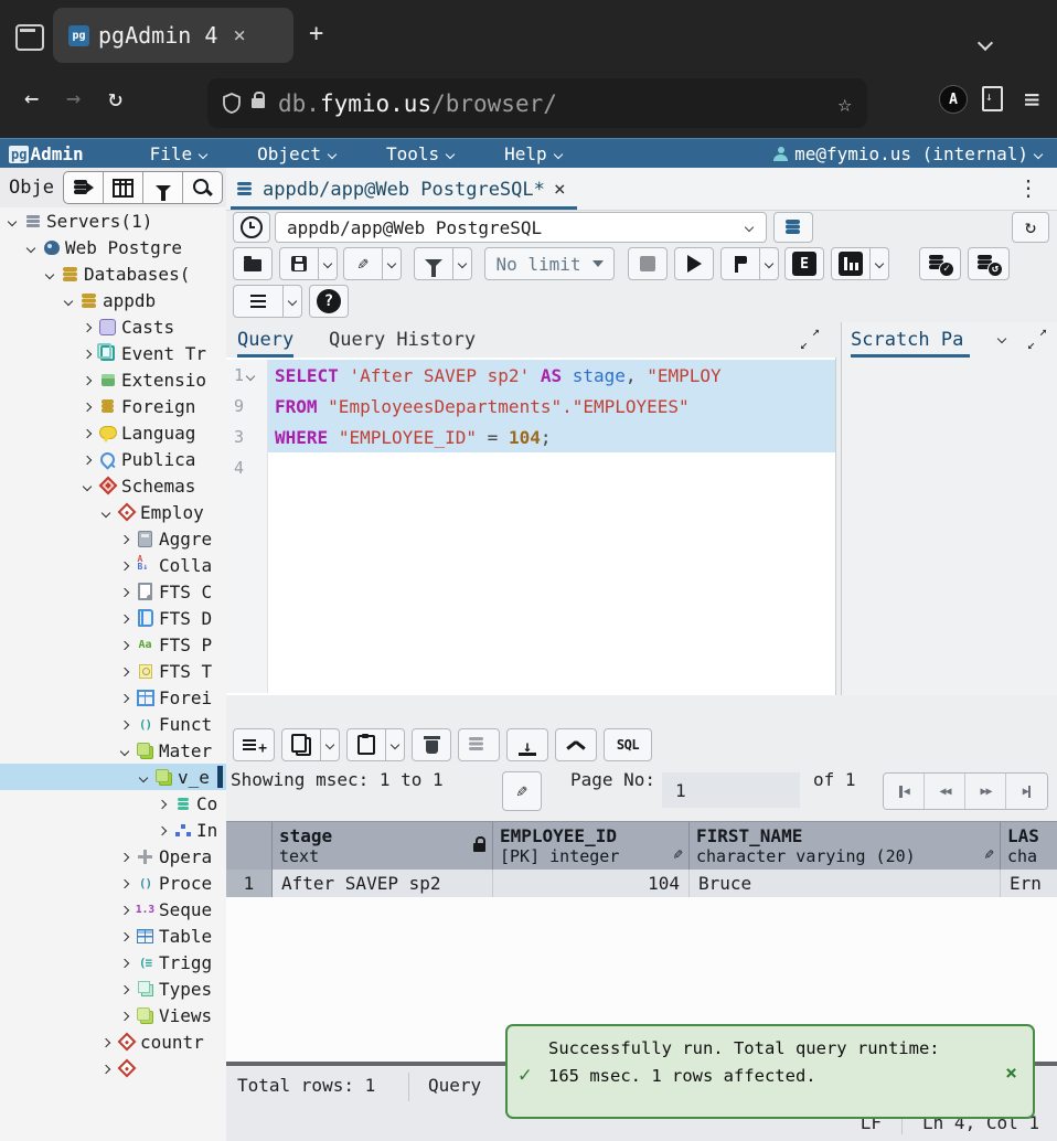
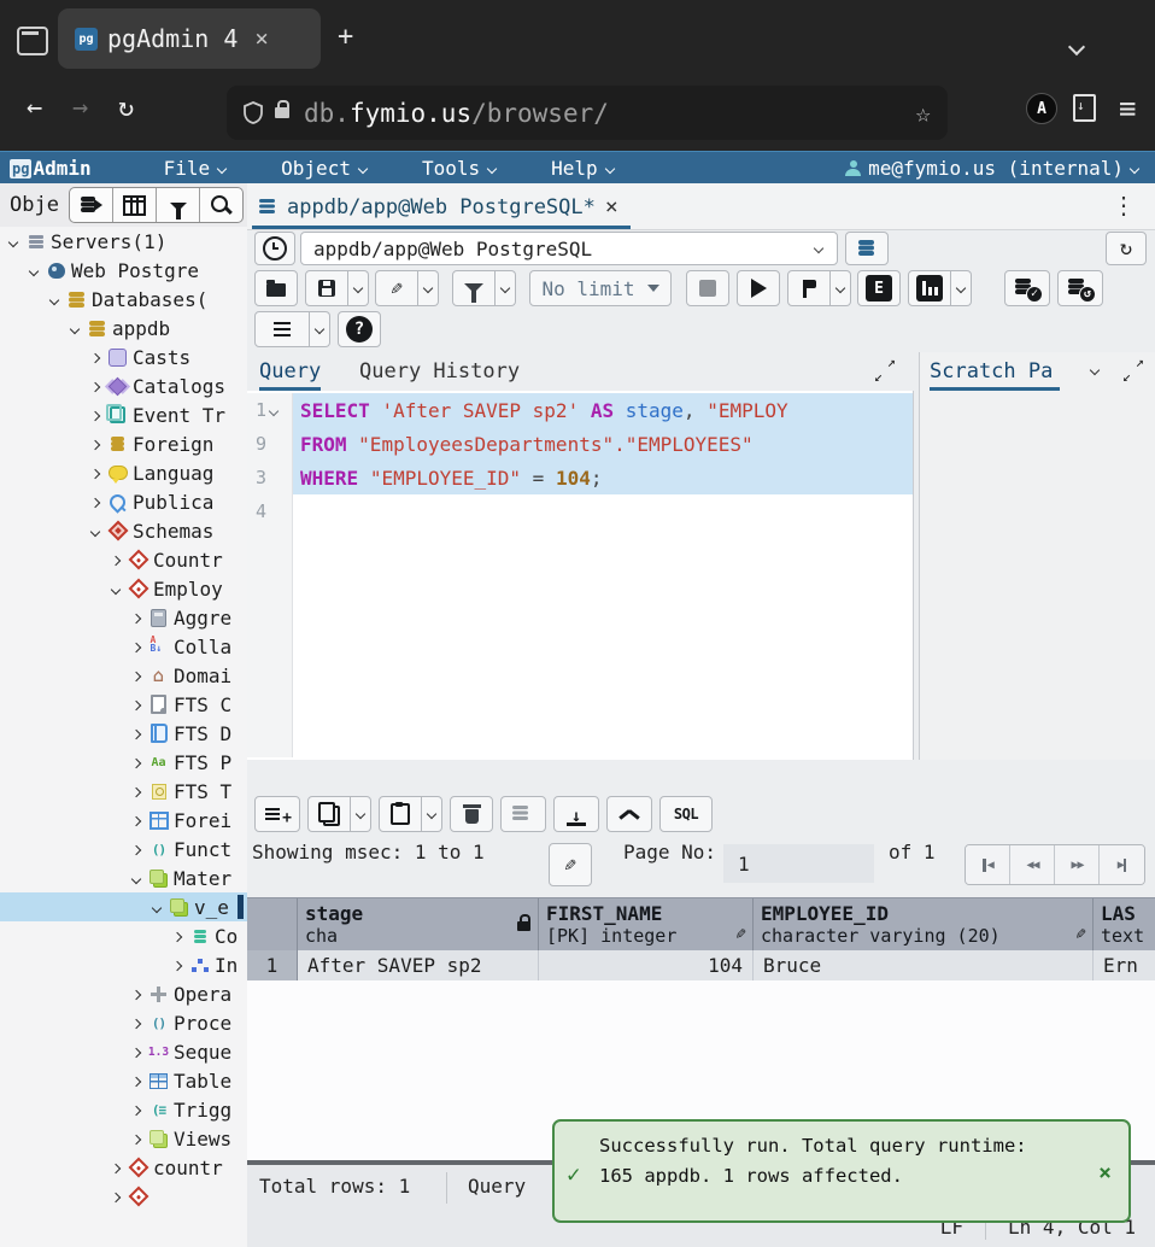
  pg
  pgAdmin 4
  ×
  +
  ←
  →
  ↻
  db.fymio.us/browser/
  ☆
  A
  ≡
  pg
  Admin
  File
  Object
  Tools
  Help
  me@fymio.us (internal)
  Obje
  Servers(1)
  Web Postgre
  Databases(
  appdb
  Casts
+ Catalogs
  Event Tr
- Extensio
  Foreign
  Languag
  Publica
  Schemas
+ Countr
  Employ
  Aggre
  Colla
+ ⌂
+ Domai
  FTS C
  FTS D
  Aa
  FTS P
  FTS T
  Forei
  ()
  Funct
  Mater
  v_e
  Co
  In
  Opera
  ()
  Proce
  1.3
  Seque
  Table
  (≡
  Trigg
- Types
  Views
  countr
  appdb/app@Web PostgreSQL*
  ×
  ⋮
  appdb/app@Web PostgreSQL
  ↻
  No limit
  E
  ?
  Query
  Query History
  1
  9
  3
  4
  SELECT
  'After SAVEP sp2'
  AS
  stage
  ,
  "EMPLOY
  FROM
  "EmployeesDepartments"."EMPLOYEES"
  WHERE
  "EMPLOYEE_ID"
  =
  104
  ;
  Scratch Pa
  SQL
  Showing msec: 1 to 1
  Page No:
  1
  of 1
  ◀
  ◀
  ◀
  ▶
  ▶
  ▶
  stage
- text
+ cha
- EMPLOYEE_ID
+ FIRST_NAME
  [PK] integer
- FIRST_NAME
+ EMPLOYEE_ID
  character varying (20)
  LAS
- cha
+ text
  1
  After SAVEP sp2
  104
  Bruce
  Ern
  Total rows: 1
  Query
  ✓
- Successfully run. Total query runtime: 165 msec. 1 rows affected.
+ Successfully run. Total query runtime: 165 appdb. 1 rows affected.
  ×
  LF
  Ln 4, Col 1
